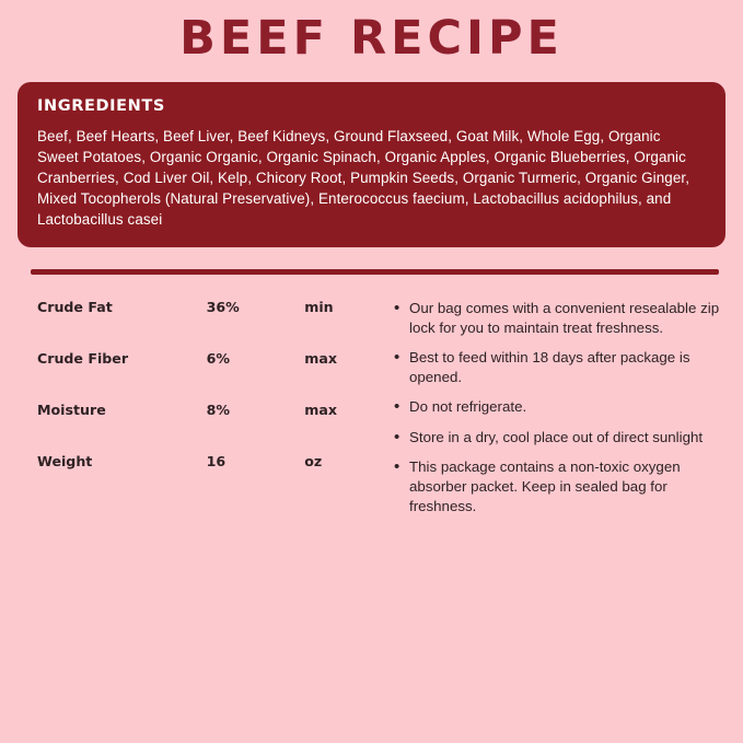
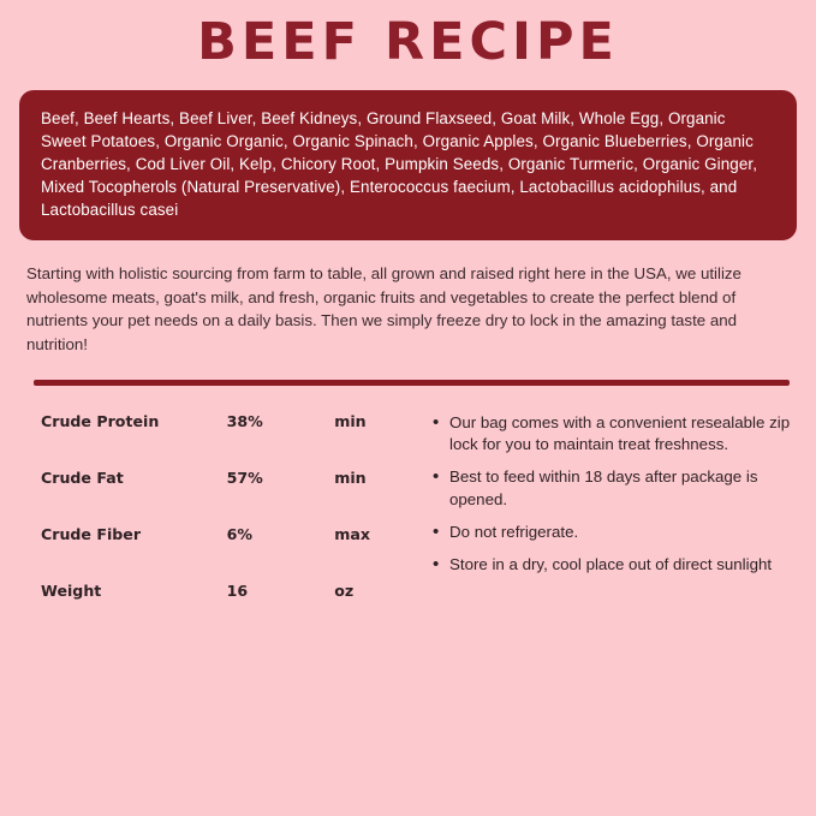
  BEEF RECIPE
- INGREDIENTS
  Beef, Beef Hearts, Beef Liver, Beef Kidneys, Ground Flaxseed, Goat Milk, Whole Egg, Organic Sweet Potatoes, Organic Organic, Organic Spinach, Organic Apples, Organic Blueberries, Organic Cranberries, Cod Liver Oil, Kelp, Chicory Root, Pumpkin Seeds, Organic Turmeric, Organic Ginger, Mixed Tocopherols (Natural Preservative), Enterococcus faecium, Lactobacillus acidophilus, and Lactobacillus casei
+ Starting with holistic sourcing from farm to table, all grown and raised right here in the USA, we utilize wholesome meats, goat's milk, and fresh, organic fruits and vegetables to create the perfect blend of nutrients your pet needs on a daily basis. Then we simply freeze dry to lock in the amazing taste and nutrition!
+ Crude Protein	38%	min
- Crude Fat	36%	min
+ Crude Fat	57%	min
  Crude Fiber	6%	max
- Moisture	8%	max
  Weight	16	oz
  Our bag comes with a convenient resealable zip lock for you to maintain treat freshness.
  Best to feed within 18 days after package is opened.
  Do not refrigerate.
  Store in a dry, cool place out of direct sunlight
- This package contains a non-toxic oxygen absorber packet. Keep in sealed bag for freshness.
